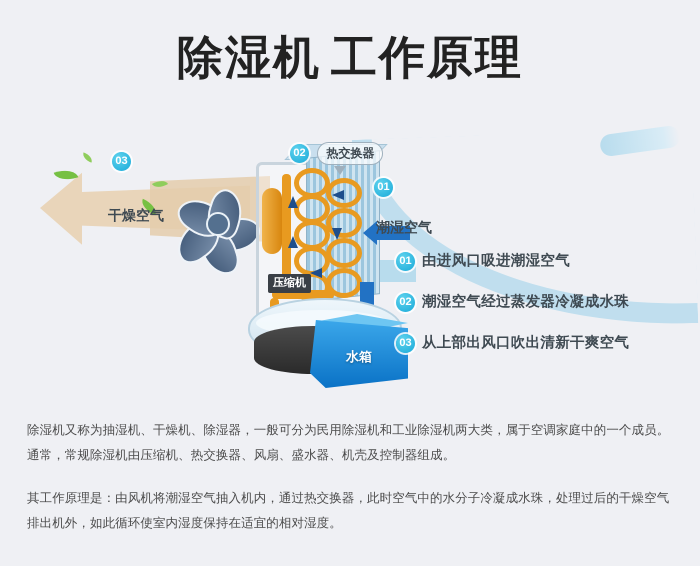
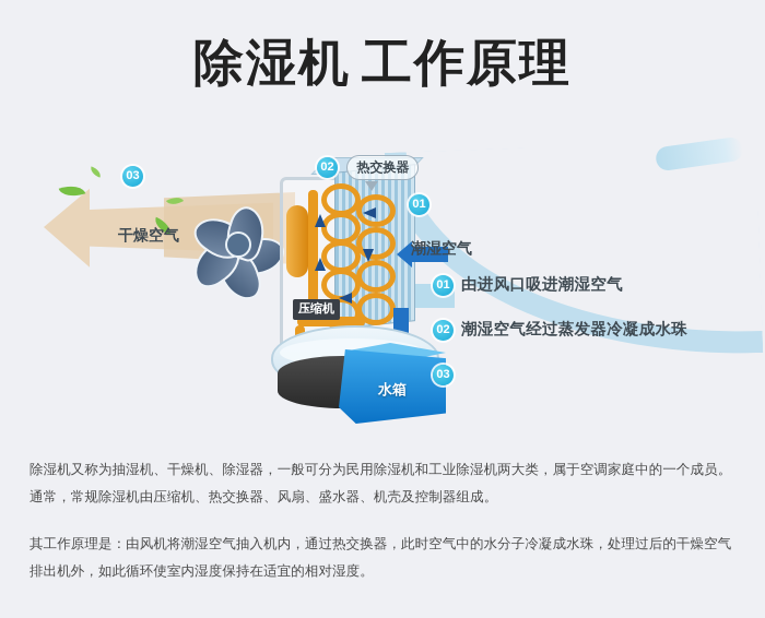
  除湿机 工作原理
  水箱
  压缩机
  03
  干燥空气
  02 热交换器
  01
  潮湿空气
  01
  由进风口吸进潮湿空气
  02
  潮湿空气经过蒸发器冷凝成水珠
  03
- 从上部出风口吹出清新干爽空气
  除湿机又称为抽湿机、干燥机、除湿器，一般可分为民用除湿机和工业除湿机两大类，属于空调家庭中的一个成员。通常，常规除湿机由压缩机、热交换器、风扇、盛水器、机壳及控制器组成。
  其工作原理是：由风机将潮湿空气抽入机内，通过热交换器，此时空气中的水分子冷凝成水珠，处理过后的干燥空气排出机外，如此循环使室内湿度保持在适宜的相对湿度。
